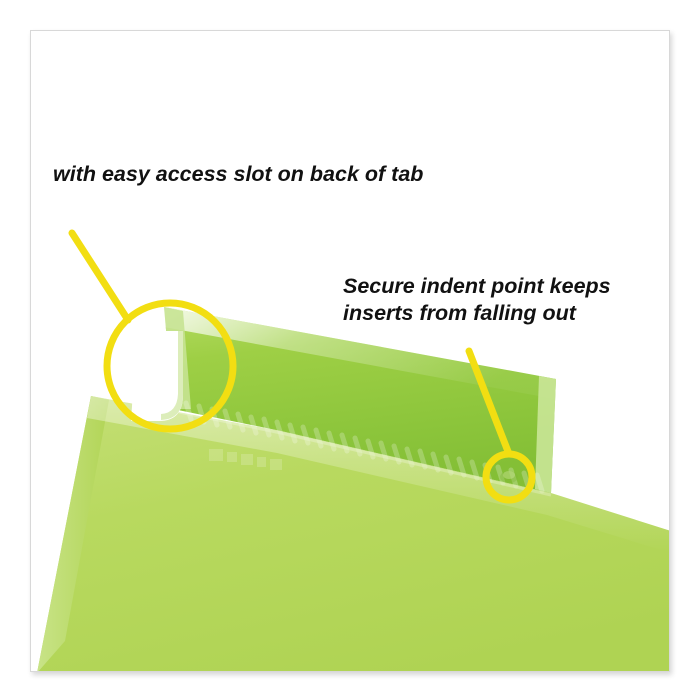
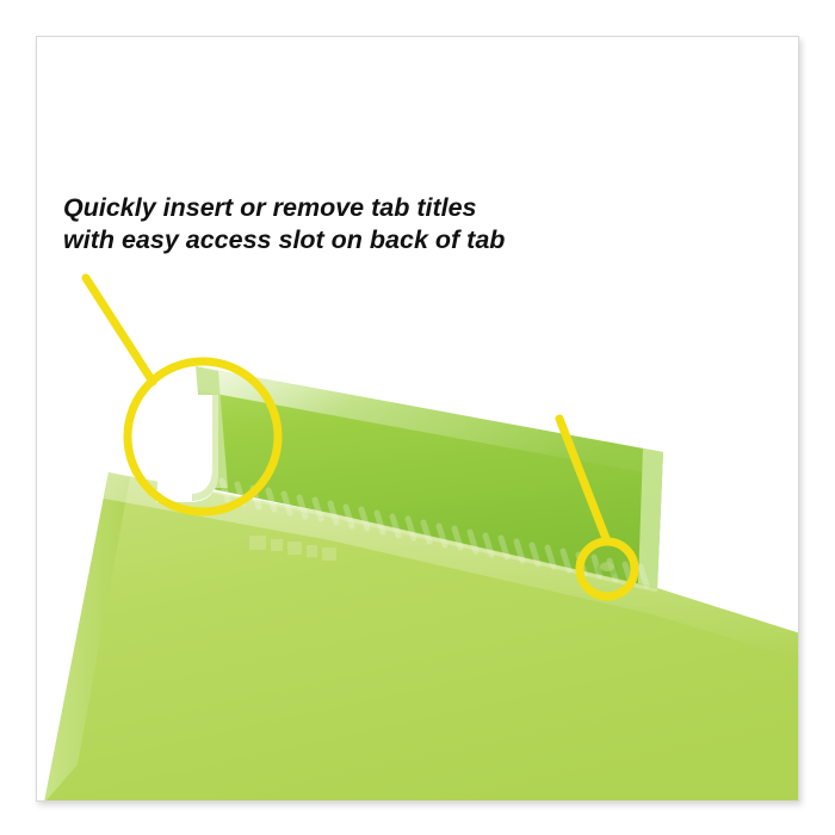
+ Quickly insert or remove tab titles
  with easy access slot on back of tab
- Secure indent point keeps
- inserts from falling out
